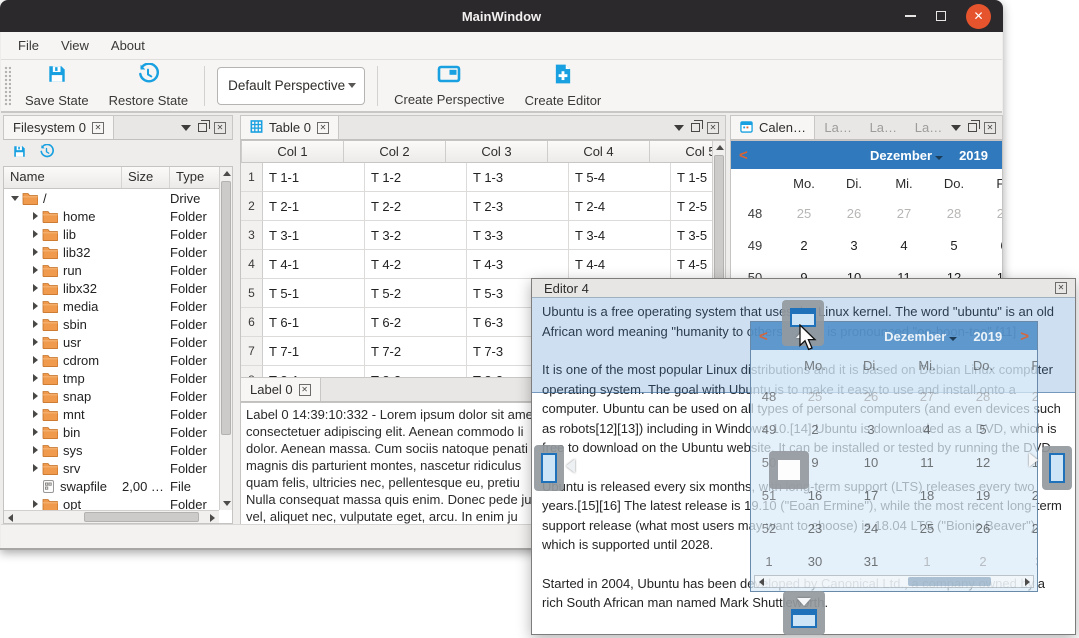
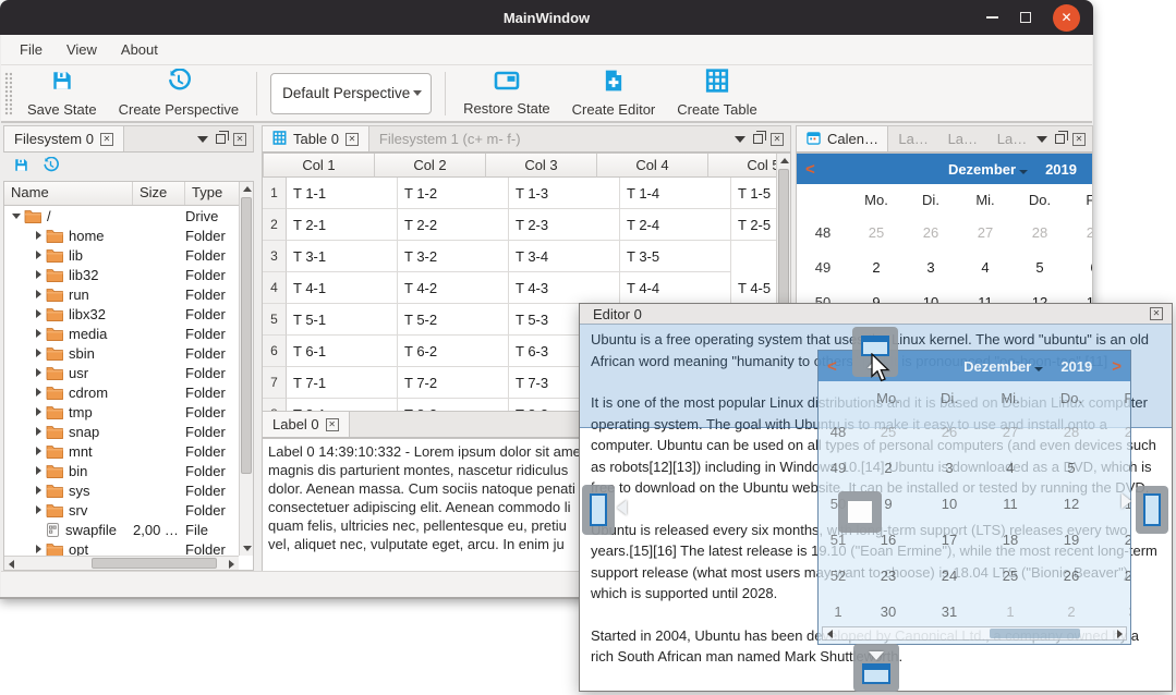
  MainWindow
  ✕
  File
  View
  About
  Save State
- Restore State
+ Create Perspective
  Default Perspective
- Create Perspective
+ Restore State
  Create Editor
+ Create Table
  Filesystem 0
  ✕
  ✕
  Name
  Size
  Type
  /
  Drive
  home
  Folder
  lib
  Folder
  lib32
  Folder
  run
  Folder
  libx32
  Folder
  media
  Folder
  sbin
  Folder
  usr
  Folder
  cdrom
  Folder
  tmp
  Folder
  snap
  Folder
  mnt
  Folder
  bin
  Folder
  sys
  Folder
  srv
  Folder
  swapfile
  2,00 …
  File
  opt
  Folder
  Table 0
  ✕
+ Filesystem 1 (c+ m- f-)
  ✕
  Col 1
  Col 2
  Col 3
  Col 4
  Col
  1
  T 1-1
  T 1-2
  T 1-3
- T 5-4
+ T 1-4
  T 1-5
  2
  T 2-1
  T 2-2
  T 2-3
  T 2-4
  T 2-5
  3
  T 3-1
  T 3-2
- T 3-3
  T 3-4
  T 3-5
  4
  T 4-1
  T 4-2
  T 4-3
  T 4-4
  T 4-5
  5
  T 5-1
  T 5-2
  T 5-3
  6
  T 6-1
  T 6-2
  T 6-3
  7
  T 7-1
  T 7-2
  T 7-3
  Label 0
  ✕
  Label 0 14:39:10:332 - Lorem ipsum dolor sit ame
- consectetuer adipiscing elit. Aenean commodo li
+ magnis dis parturient montes, nascetur ridiculus
  dolor. Aenean massa. Cum sociis natoque penati
- magnis dis parturient montes, nascetur ridiculus
+ consectetuer adipiscing elit. Aenean commodo li
  quam felis, ultricies nec, pellentesque eu, pretiu
- Nulla consequat massa quis enim. Donec pede ju
  vel, aliquet nec, vulputate eget, arcu. In enim ju
  Calen…
  La…
  La…
  La…
  ✕
  <
  Dezember
  2019
  Mo.
  Di.
  Mi.
  Do.
  48
  25
  26
  27
  28
  49
  2
  3
  4
  5
  50
  9
  10
  11
  12
- Editor 4
+ Editor 0
  ✕
  Ubuntu is a free operating system that usinux kernel. The word "ubuntu" is an old African word meaning "humanity to others is pronounced "oo-boon-too".[11]
  It is one of the most popular Linux distributions and it is based on Debian Linux computer operating system. The goal with Ubuntu is to make it easy to use and install onto a computer. Ubuntu can be used on all types of personal computers (and even devices such as robots[12][13]) including in Windows 10.[14] Ubuntu is downloaded as a DVD, which is to download on the Ubuntu website. It can be installed or tested by running the DV
  ntu is released every six months, w-term support (LTS) releases every two years.[15][16] The latest release is 19.10 ("Eoan Ermine"), while the most recent long-term support release (what most users may want to choose) is 18.04 LTS ("Bionic Beaver"), which is supported until 2028.
  Started in 2004, Ubuntu has been developed by Canonical Ltd., a company owned by a rich South African man named Mark Shutt.
  <
  Dezember
  2019
  >
  Mo.
  Di.
  Mi.
  Do.
  48
  25
  26
  27
  28
  49
  2
  3
  4
  5
  9
  10
  11
  12
  51
  16
  17
  18
  19
  52
  23
  24
  25
  26
  1
  30
  31
  1
  2
